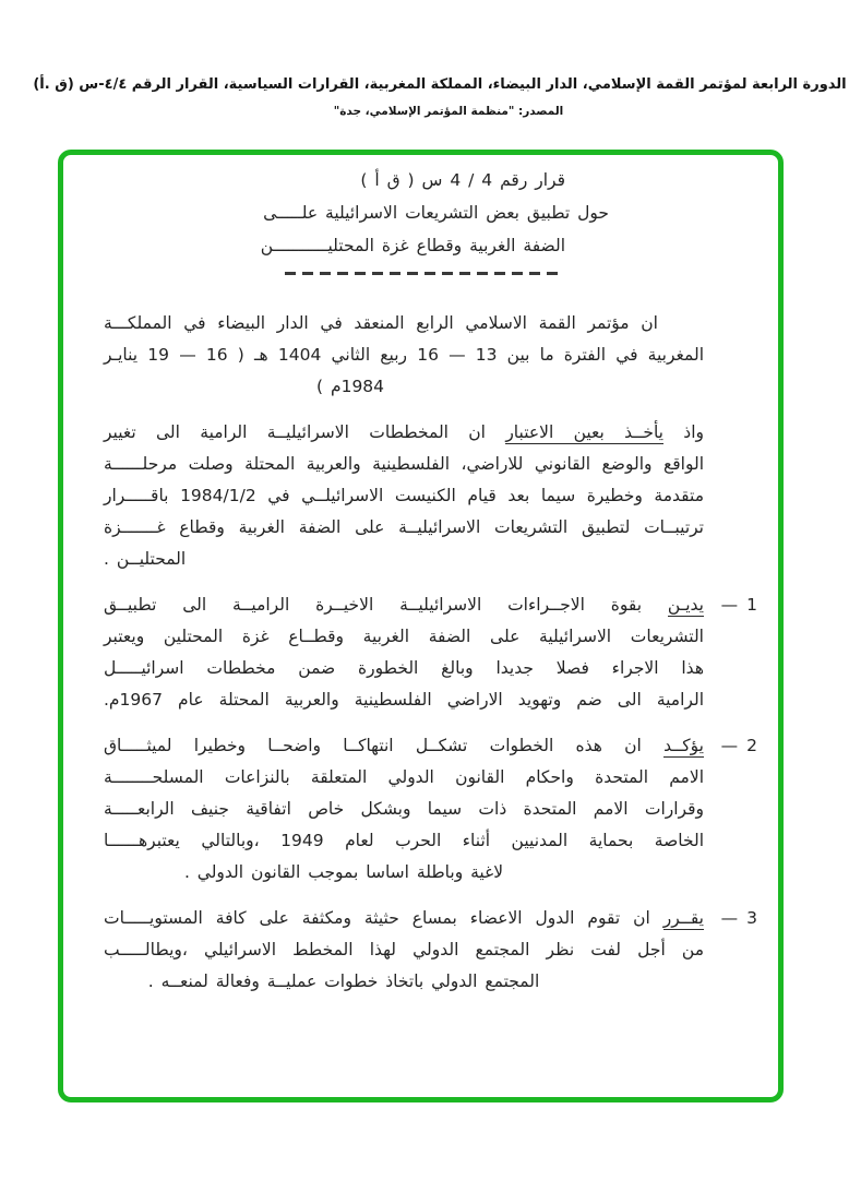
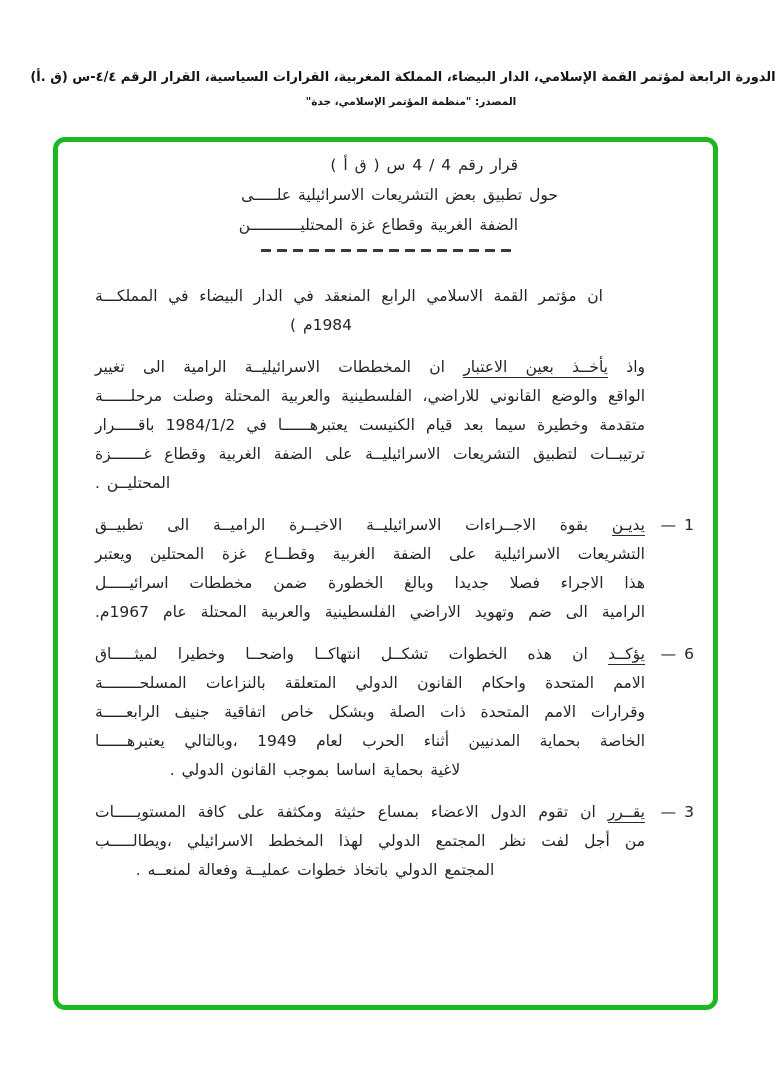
  الدورة الرابعة لمؤتمر القمة الإسلامي، الدار البيضاء، المملكة المغربية، القرارات السياسية، القرار الرقم ٤/٤-س (ق .أ)
  المصدر: "منظمة المؤتمر الإسلامي، جدة"
  قرار رقم 4 / 4 س ( ق أ )
  حول تطبيق بعض التشريعات الاسرائيلية علـــــى
  الضفة الغربية وقطاع غزة المحتليـــــــــــن
  ان مؤتمر القمة الاسلامي الرابع المنعقد في الدار البيضاء في المملكـــة
- المغربية في الفترة ما بين 13 — 16 ربيع الثاني 1404 هـ ( 16 — 19 ينايـر
  1984م )
  واذ يأخــذ بعين الاعتبار ان المخططات الاسرائيليــة الرامية الى تغيير
  الواقع والوضع القانوني للاراضي، الفلسطينية والعربية المحتلة وصلت مرحلــــــة
- متقدمة وخطيرة سيما بعد قيام الكنيست الاسرائيلــي في 1984/1/2 باقـــــرار
+ متقدمة وخطيرة سيما بعد قيام الكنيست يعتبرهــــــا في 1984/1/2 باقـــــرار
  ترتيبــات لتطبيق التشريعات الاسرائيليــة على الضفة الغربية وقطاع غـــــــزة
  المحتليــن .
  1—
  يديـن بقوة الاجــراءات الاسرائيليــة الاخيــرة الراميــة الى تطبيــق
  التشريعات الاسرائيلية على الضفة الغربية وقطــاع غزة المحتلين ويعتبر
  هذا الاجراء فصلا جديدا وبالغ الخطورة ضمن مخططات اسرائيـــــل
  الرامية الى ضم وتهويد الاراضي الفلسطينية والعربية المحتلة عام 1967م.
- 2—
+ 6—
  يؤكــد ان هذه الخطوات تشكــل انتهاكــا واضحــا وخطيرا لميثـــــاق
  الامم المتحدة واحكام القانون الدولي المتعلقة بالنزاعات المسلحــــــــة
- وقرارات الامم المتحدة ذات سيما وبشكل خاص اتفاقية جنيف الرابعـــــة
+ وقرارات الامم المتحدة ذات الصلة وبشكل خاص اتفاقية جنيف الرابعـــــة
  الخاصة بحماية المدنيين أثناء الحرب لعام 1949 ،وبالتالي يعتبرهــــــا
- لاغية وباطلة اساسا بموجب القانون الدولي .
+ لاغية بحماية اساسا بموجب القانون الدولي .
  3—
  يقــرر ان تقوم الدول الاعضاء بمساع حثيثة ومكثفة على كافة المستويـــــات
  من أجل لفت نظر المجتمع الدولي لهذا المخطط الاسرائيلي ،ويطالـــــب
  المجتمع الدولي باتخاذ خطوات عمليــة وفعالة لمنعــه .
